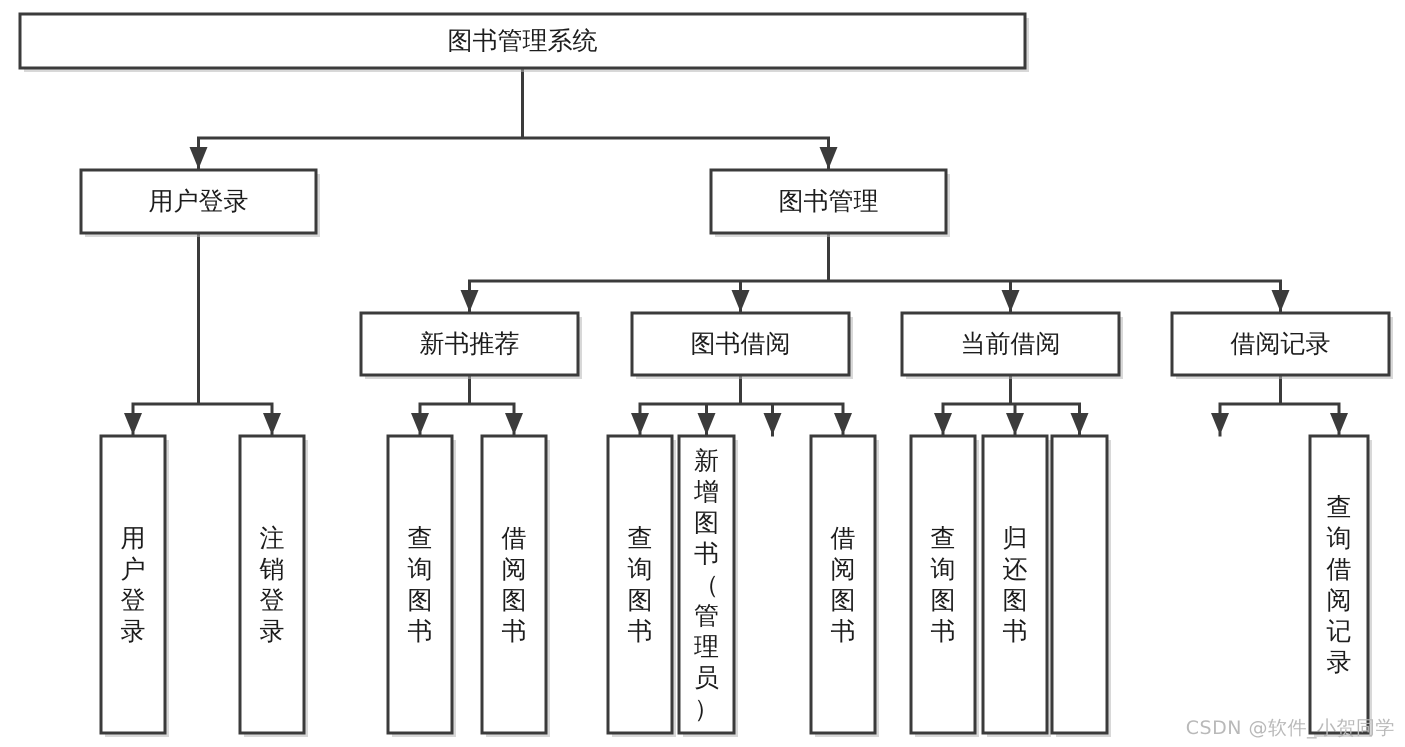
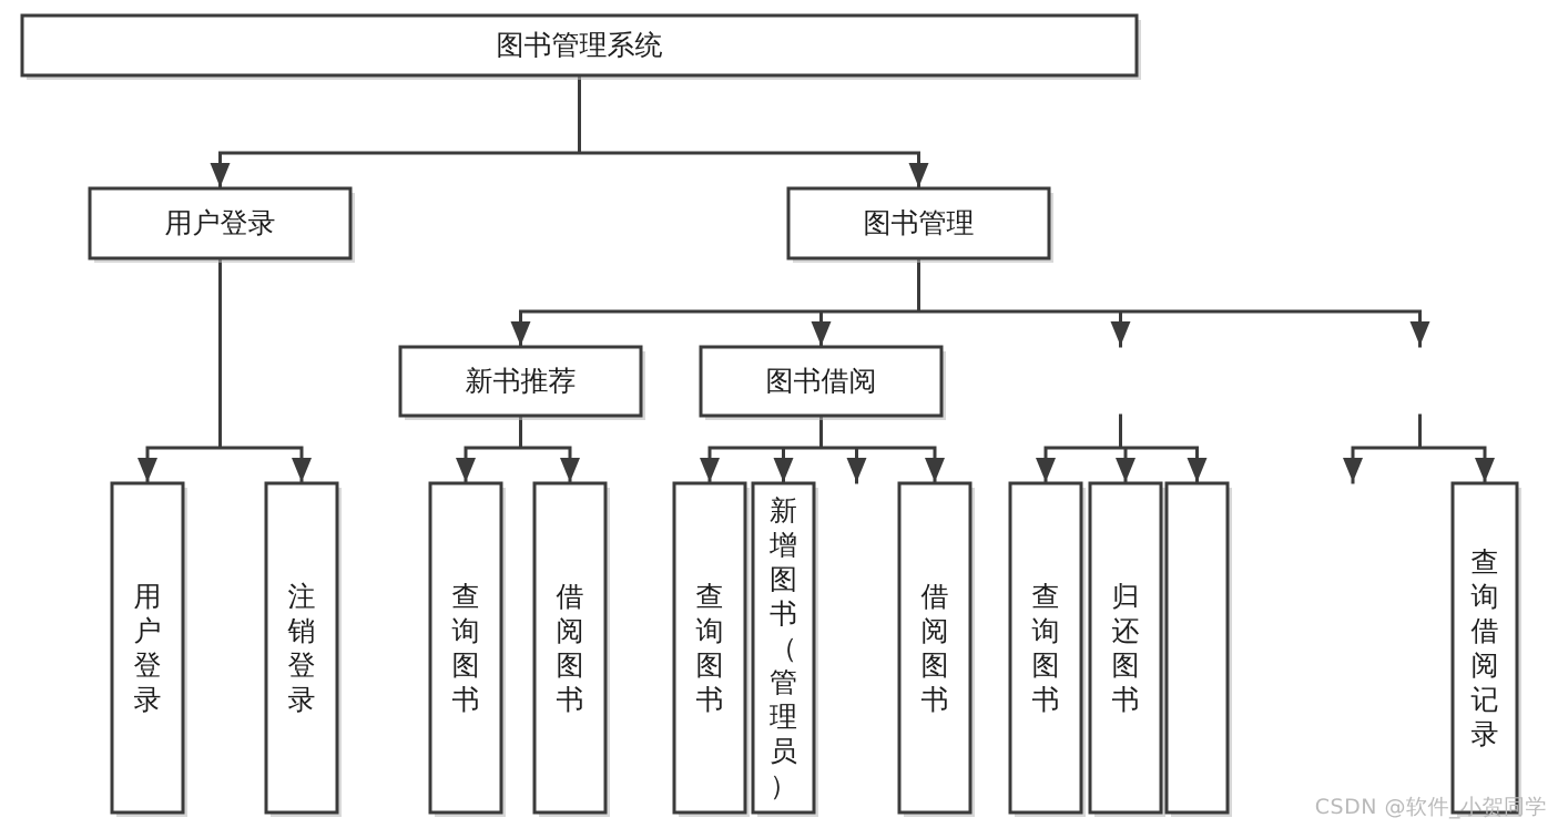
  图书管理系统
  用户登录
  图书管理
  新书推荐
  图书借阅
- 当前借阅
- 借阅记录
  用户登录
  注销登录
  查询图书
  借阅图书
  查询图书
  新增图书（管理员）
  借阅图书
  查询图书
  归还图书
  查询借阅记录
  CSDN @软件_小贺同学
